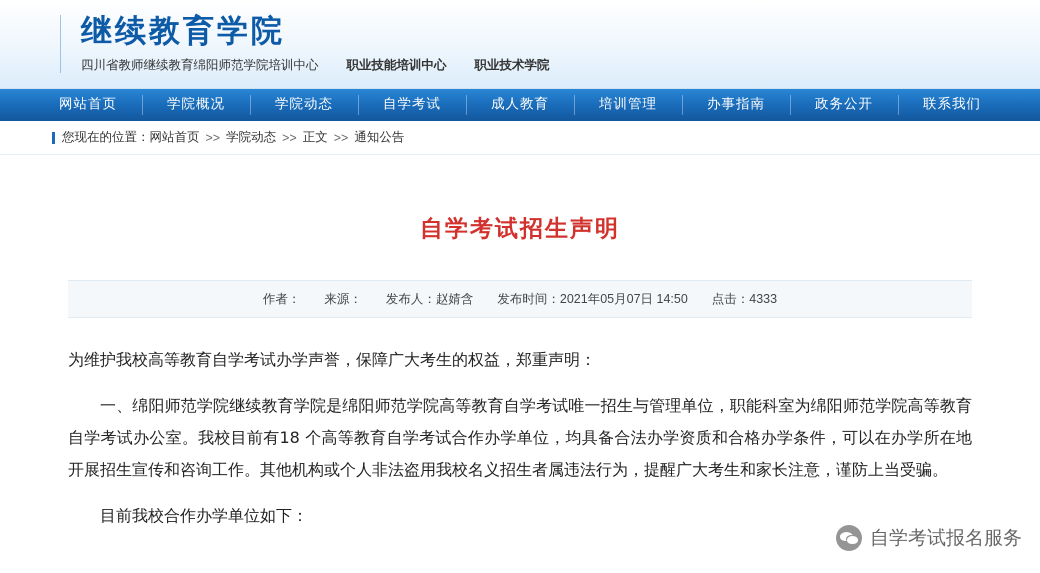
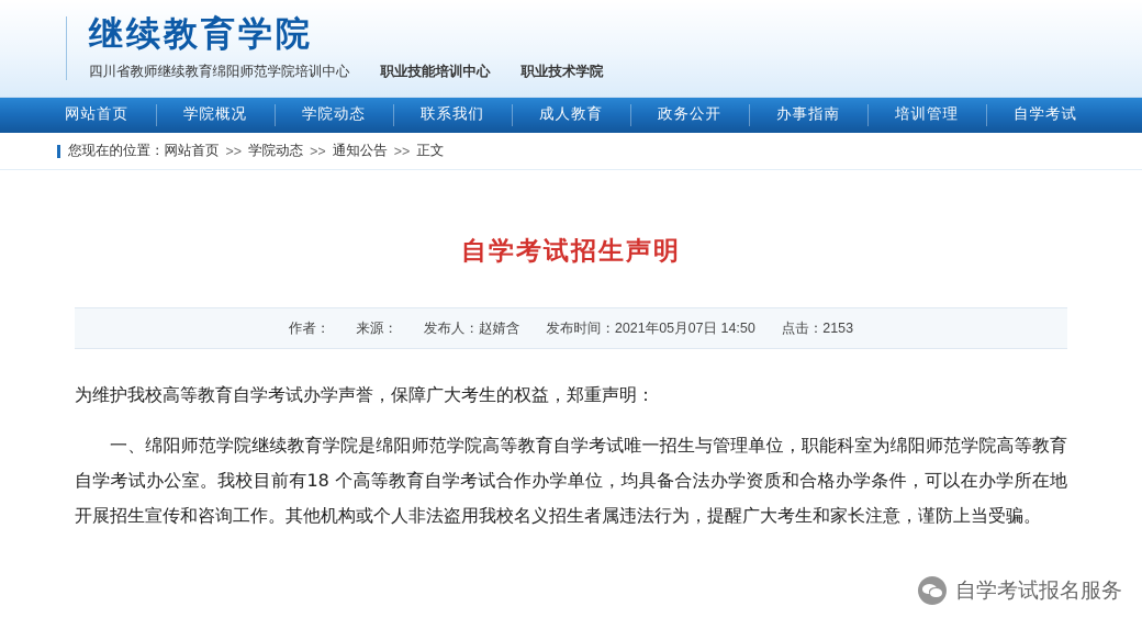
  继续教育学院
  四川省教师继续教育绵阳师范学院培训中心
  职业技能培训中心
  职业技术学院
  网站首页
  学院概况
  学院动态
- 自学考试
+ 联系我们
  成人教育
- 培训管理
+ 政务公开
  办事指南
- 政务公开
+ 培训管理
- 联系我们
+ 自学考试
  您现在的位置：
  网站首页
  >>
  学院动态
  >>
- 正文
+ 通知公告
  >>
- 通知公告
+ 正文
  自学考试招生声明
  作者：
  来源：
  发布人：赵婧含
  发布时间：2021年05月07日 14:50
- 点击：4333
+ 点击：2153
  为维护我校高等教育自学考试办学声誉，保障广大考生的权益，郑重声明：
  一、绵阳师范学院继续教育学院是绵阳师范学院高等教育自学考试唯一招生与管理单位，职能科室为绵阳师范学院高等教育自学考试办公室。我校目前有18 个高等教育自学考试合作办学单位，均具备合法办学资质和合格办学条件，可以在办学所在地开展招生宣传和咨询工作。其他机构或个人非法盗用我校名义招生者属违法行为，提醒广大考生和家长注意，谨防上当受骗。
- 目前我校合作办学单位如下：
  自学考试报名服务
